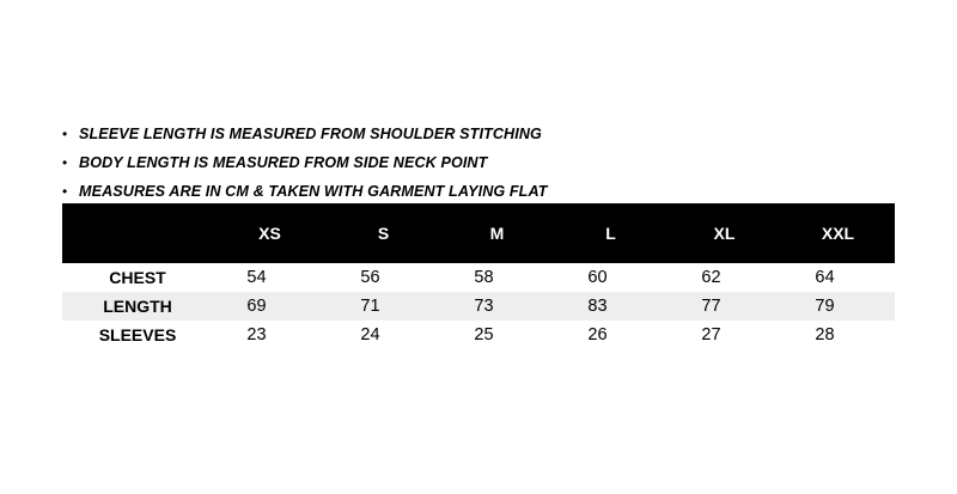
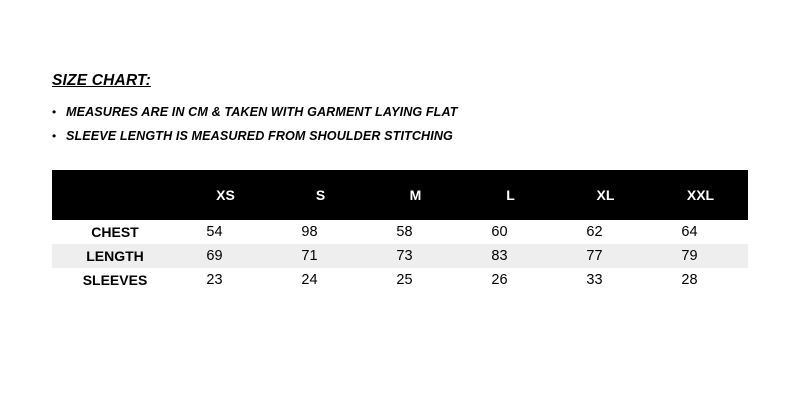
+ SIZE CHART:
- • SLEEVE LENGTH IS MEASURED FROM SHOULDER STITCHING
+ • MEASURES ARE IN CM & TAKEN WITH GARMENT LAYING FLAT
- • BODY LENGTH IS MEASURED FROM SIDE NECK POINT
- • MEASURES ARE IN CM & TAKEN WITH GARMENT LAYING FLAT
+ • SLEEVE LENGTH IS MEASURED FROM SHOULDER STITCHING
  	XS	S	M	L	XL	XXL
- CHEST	54	56	58	60	62	64
+ CHEST	54	98	58	60	62	64
  LENGTH	69	71	73	83	77	79
- SLEEVES	23	24	25	26	27	28
+ SLEEVES	23	24	25	26	33	28
